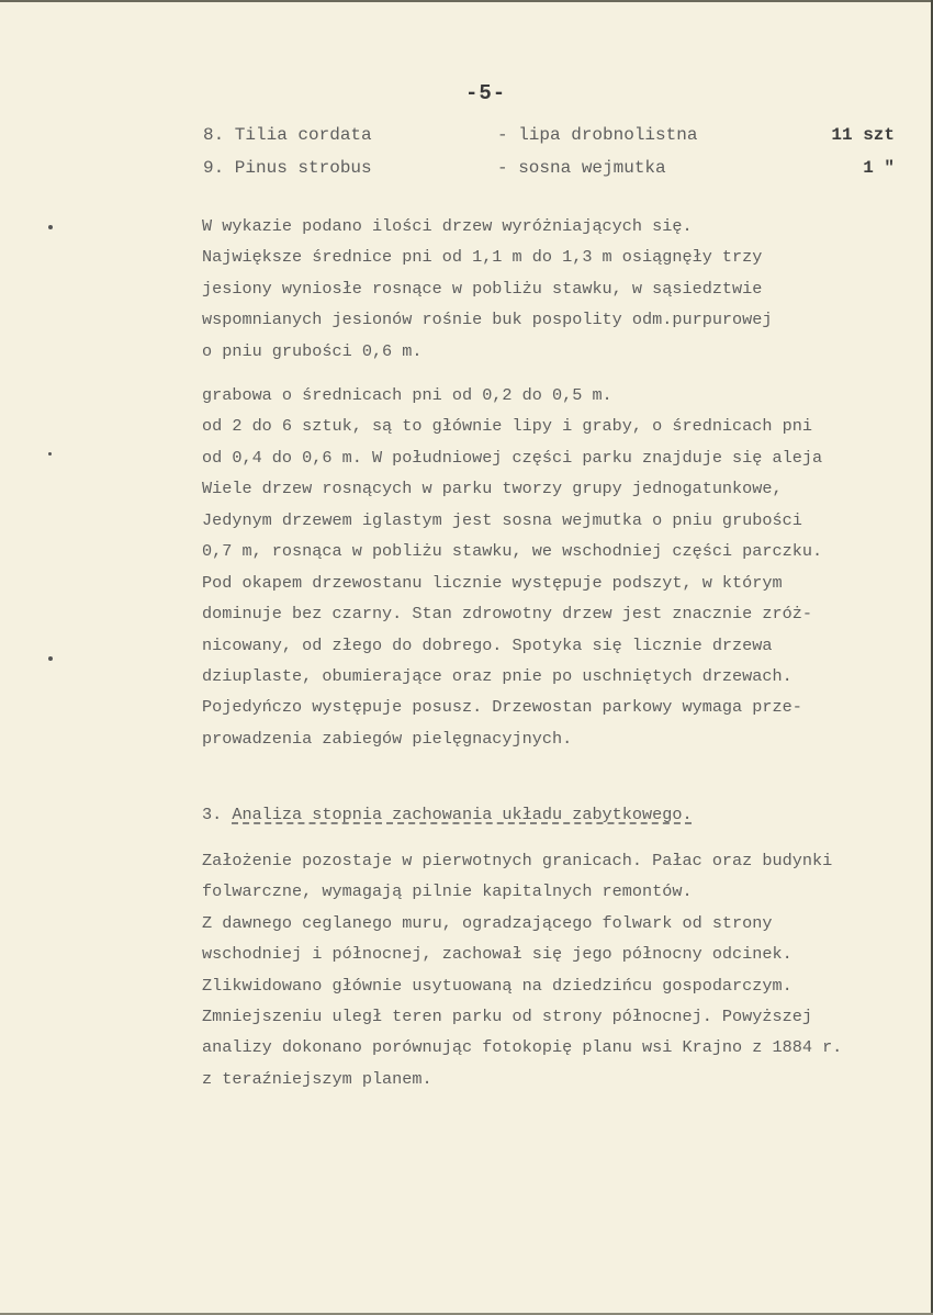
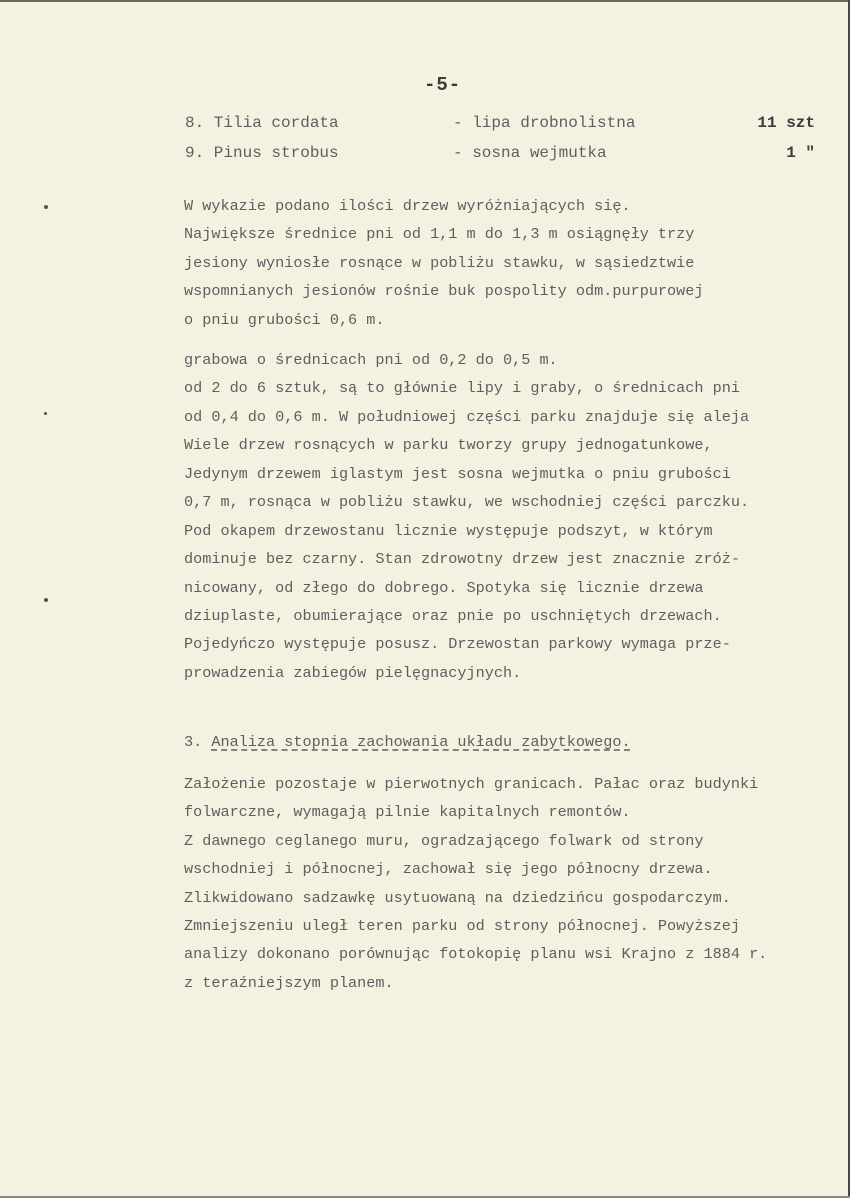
  -5-
  8. Tilia cordata
  - lipa drobnolistna
  11 szt
  9. Pinus strobus
  - sosna wejmutka
  1 "
  W wykazie podano ilości drzew wyróżniających się.
  Największe średnice pni od 1,1 m do 1,3 m osiągnęły trzy
  jesiony wyniosłe rosnące w pobliżu stawku, w sąsiedztwie
  wspomnianych jesionów rośnie buk pospolity odm.purpurowej
  o pniu grubości 0,6 m.
  grabowa o średnicach pni od 0,2 do 0,5 m.
  od 2 do 6 sztuk, są to głównie lipy i graby, o średnicach pni
  od 0,4 do 0,6 m. W południowej części parku znajduje się aleja
  Wiele drzew rosnących w parku tworzy grupy jednogatunkowe,
  Jedynym drzewem iglastym jest sosna wejmutka o pniu grubości
  0,7 m, rosnąca w pobliżu stawku, we wschodniej części parczku.
  Pod okapem drzewostanu licznie występuje podszyt, w którym
  dominuje bez czarny. Stan zdrowotny drzew jest znacznie zróż-
  nicowany, od złego do dobrego. Spotyka się licznie drzewa
  dziuplaste, obumierające oraz pnie po uschniętych drzewach.
  Pojedyńczo występuje posusz. Drzewostan parkowy wymaga prze-
  prowadzenia zabiegów pielęgnacyjnych.
  3. Analiza stopnia zachowania układu zabytkowego.
  Założenie pozostaje w pierwotnych granicach. Pałac oraz budynki
  folwarczne, wymagają pilnie kapitalnych remontów.
  Z dawnego ceglanego muru, ogradzającego folwark od strony
- wschodniej i północnej, zachował się jego północny odcinek.
+ wschodniej i północnej, zachował się jego północny drzewa.
- Zlikwidowano głównie usytuowaną na dziedzińcu gospodarczym.
+ Zlikwidowano sadzawkę usytuowaną na dziedzińcu gospodarczym.
  Zmniejszeniu uległ teren parku od strony północnej. Powyższej
  analizy dokonano porównując fotokopię planu wsi Krajno z 1884 r.
  z teraźniejszym planem.
